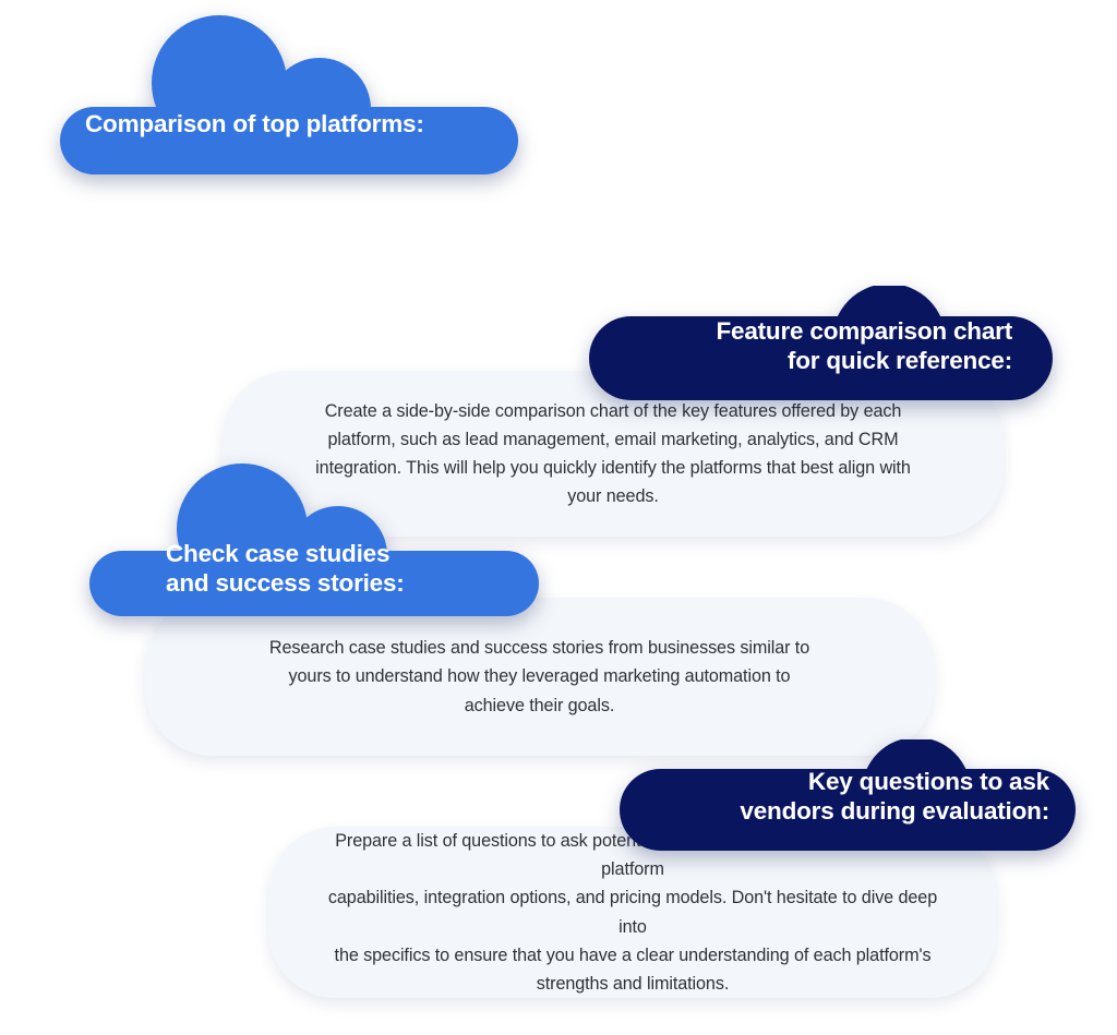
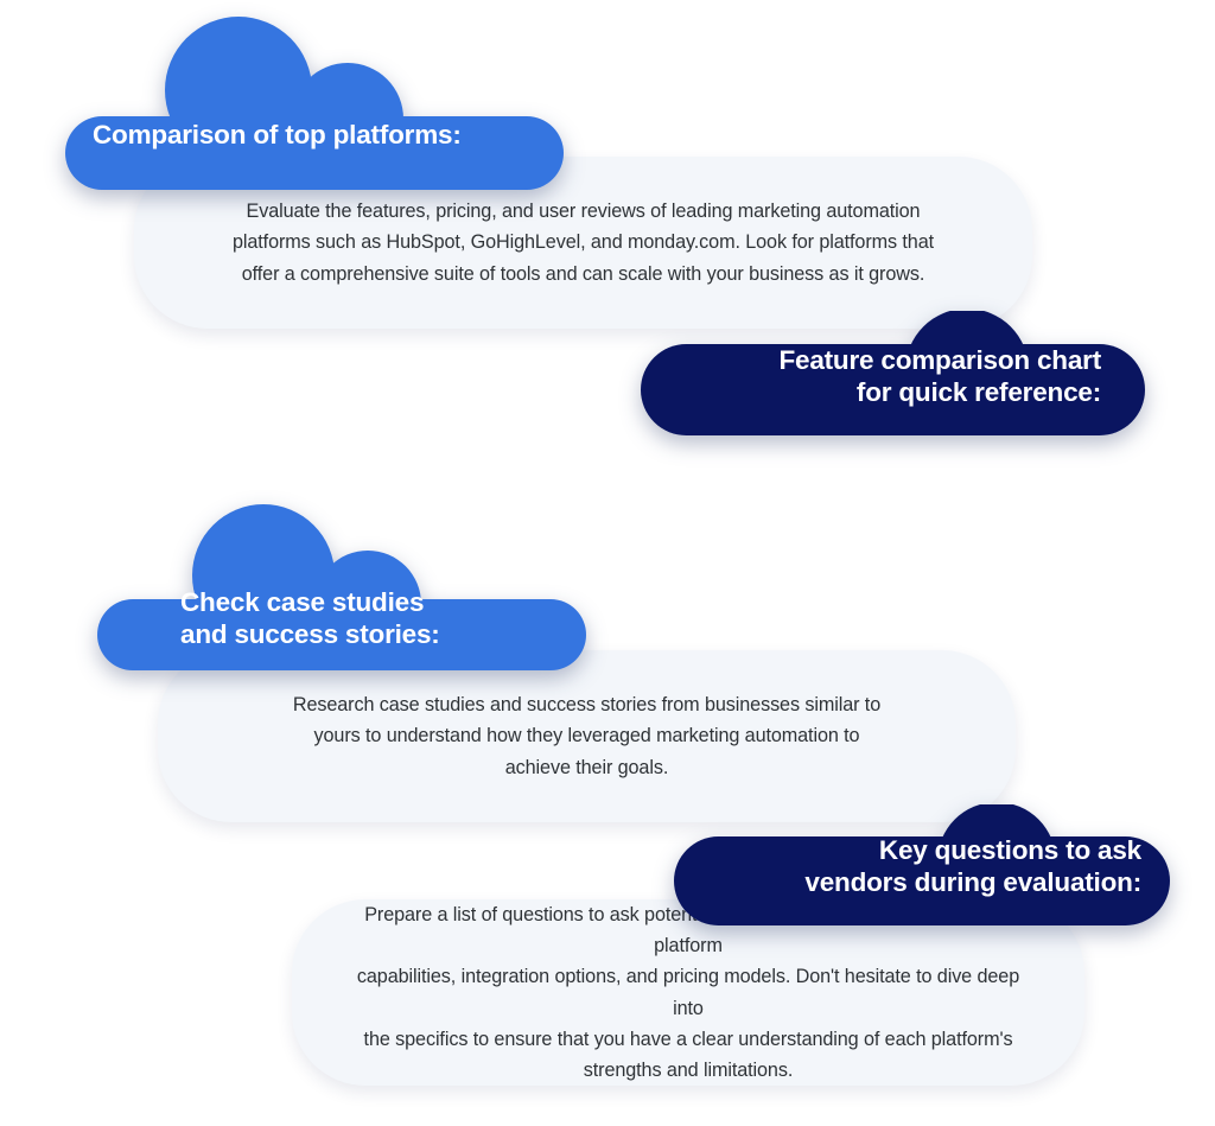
+ Evaluate the features, pricing, and user reviews of leading marketing automation
+ platforms such as HubSpot, GoHighLevel, and monday.com. Look for platforms that
+ offer a comprehensive suite of tools and can scale with your business as it grows.
  Comparison of top platforms:
- Create a side-by-side comparison chart of the key features offered by each
- platform, such as lead management, email marketing, analytics, and CRM
- integration. This will help you quickly identify the platforms that best align with
- your needs.
  Feature comparison chart
  for quick reference:
  Research case studies and success stories from businesses similar to
  yours to understand how they leveraged marketing automation to
  achieve their goals.
  Check case studies
  and success stories:
  capabilities, integration options, and pricing models. Don't hesitate to dive deep into
  the specifics to ensure that you have a clear understanding of each platform's
  strengths and limitations.
  Key questions to ask
  vendors during evaluation:
